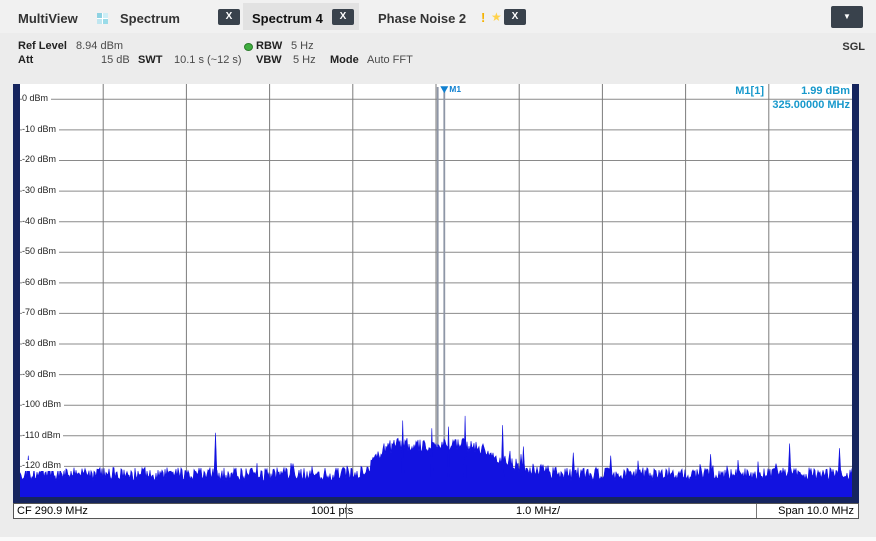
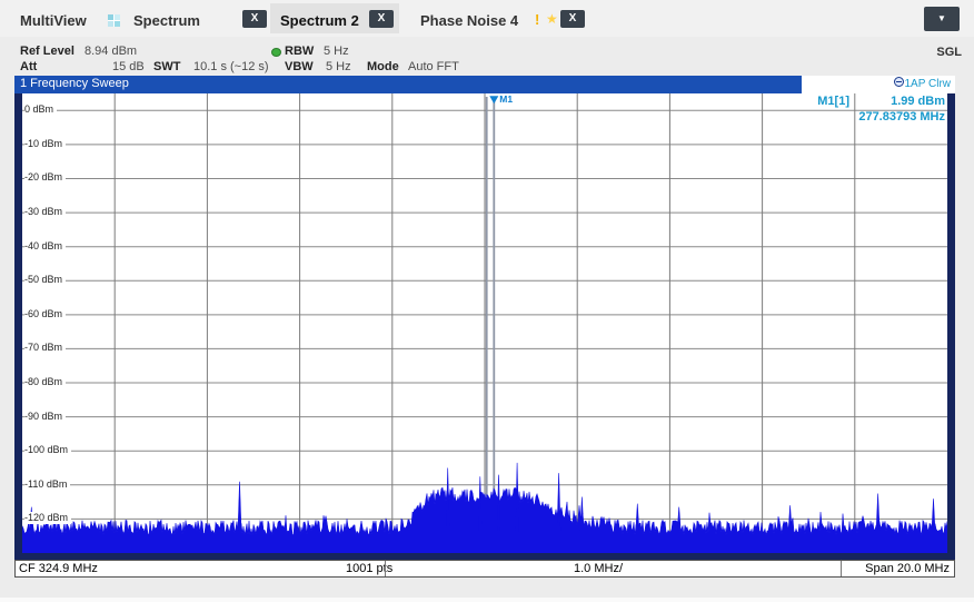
  MultiView
  Spectrum
  X
- Spectrum 4
+ Spectrum 2
  X
- Phase Noise 2
+ Phase Noise 4
  !
  ★
  X
  ▼
  Ref Level
  8.94 dBm
  RBW
  5 Hz
  SGL
  Att
  15 dB
  SWT
  10.1 s (~12 s)
  VBW
  5 Hz
  Mode
  Auto FFT
+ 1 Frequency Sweep
+ 1AP Clrw
  M1
  0 dBm
  -10 dBm
  -20 dBm
  -30 dBm
  -40 dBm
  -50 dBm
  -60 dBm
  -70 dBm
  -80 dBm
  -90 dBm
  -100 dBm
  -110 dBm
  -120 dBm
  M1[1]
  1.99 dBm
- 325.00000 MHz
+ 277.83793 MHz
- CF 290.9 MHz
+ CF 324.9 MHz
  1001 ps
  1.0 MHz/
- Span 10.0 MHz
+ Span 20.0 MHz
